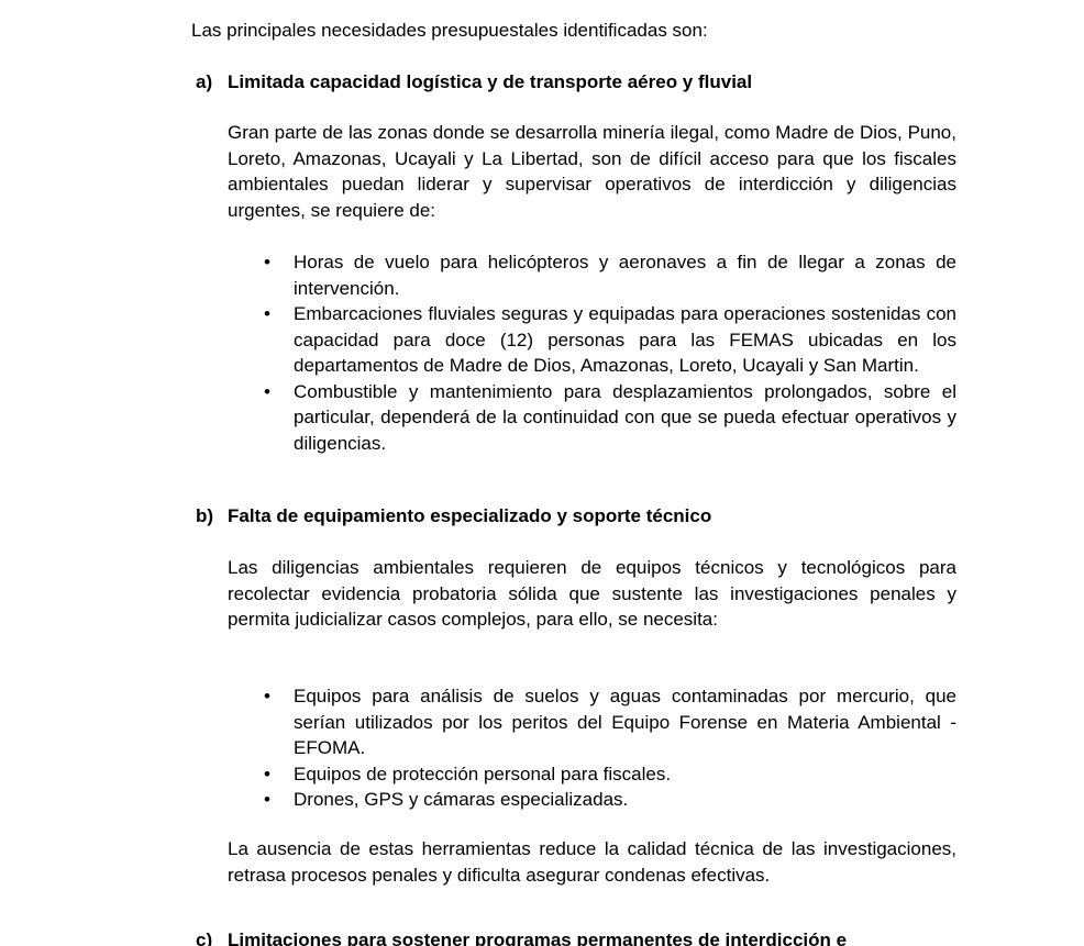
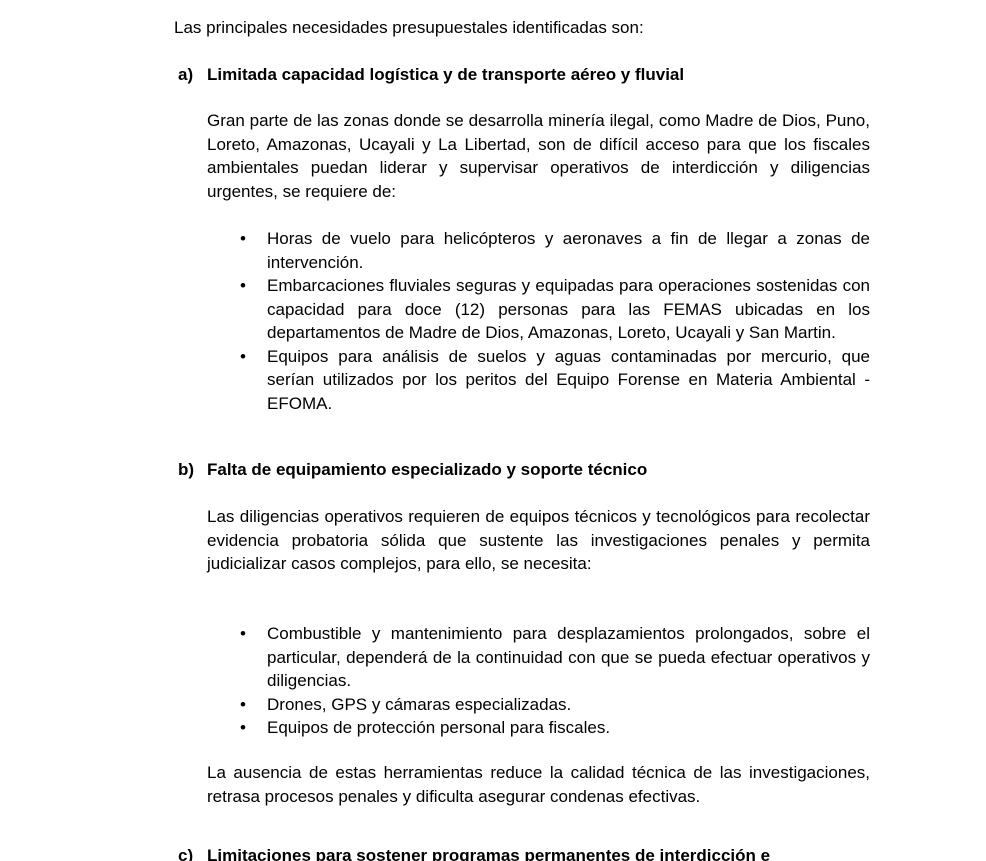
  Las principales necesidades presupuestales identificadas son:
  a)
  Limitada capacidad logística y de transporte aéreo y fluvial
  Gran parte de las zonas donde se desarrolla minería ilegal, como Madre de Dios, Puno, Loreto, Amazonas, Ucayali y La Libertad, son de difícil acceso para que los fiscales ambientales puedan liderar y supervisar operativos de interdicción y diligencias urgentes, se requiere de:
  •
  Horas de vuelo para helicópteros y aeronaves a fin de llegar a zonas de intervención.
  •
  Embarcaciones fluviales seguras y equipadas para operaciones sostenidas con capacidad para doce (12) personas para las FEMAS ubicadas en los departamentos de Madre de Dios, Amazonas, Loreto, Ucayali y San Martin.
  •
- Combustible y mantenimiento para desplazamientos prolongados, sobre el particular, dependerá de la continuidad con que se pueda efectuar operativos y diligencias.
+ Equipos para análisis de suelos y aguas contaminadas por mercurio, que serían utilizados por los peritos del Equipo Forense en Materia Ambiental -EFOMA.
  b)
  Falta de equipamiento especializado y soporte técnico
- Las diligencias ambientales requieren de equipos técnicos y tecnológicos para recolectar evidencia probatoria sólida que sustente las investigaciones penales y permita judicializar casos complejos, para ello, se necesita:
+ Las diligencias operativos requieren de equipos técnicos y tecnológicos para recolectar evidencia probatoria sólida que sustente las investigaciones penales y permita judicializar casos complejos, para ello, se necesita:
  •
- Equipos para análisis de suelos y aguas contaminadas por mercurio, que serían utilizados por los peritos del Equipo Forense en Materia Ambiental -EFOMA.
+ Combustible y mantenimiento para desplazamientos prolongados, sobre el particular, dependerá de la continuidad con que se pueda efectuar operativos y diligencias.
  •
- Equipos de protección personal para fiscales.
+ Drones, GPS y cámaras especializadas.
  •
- Drones, GPS y cámaras especializadas.
+ Equipos de protección personal para fiscales.
  La ausencia de estas herramientas reduce la calidad técnica de las investigaciones, retrasa procesos penales y dificulta asegurar condenas efectivas.
  c)
  Limitaciones para sostener programas permanentes de interdicción e
